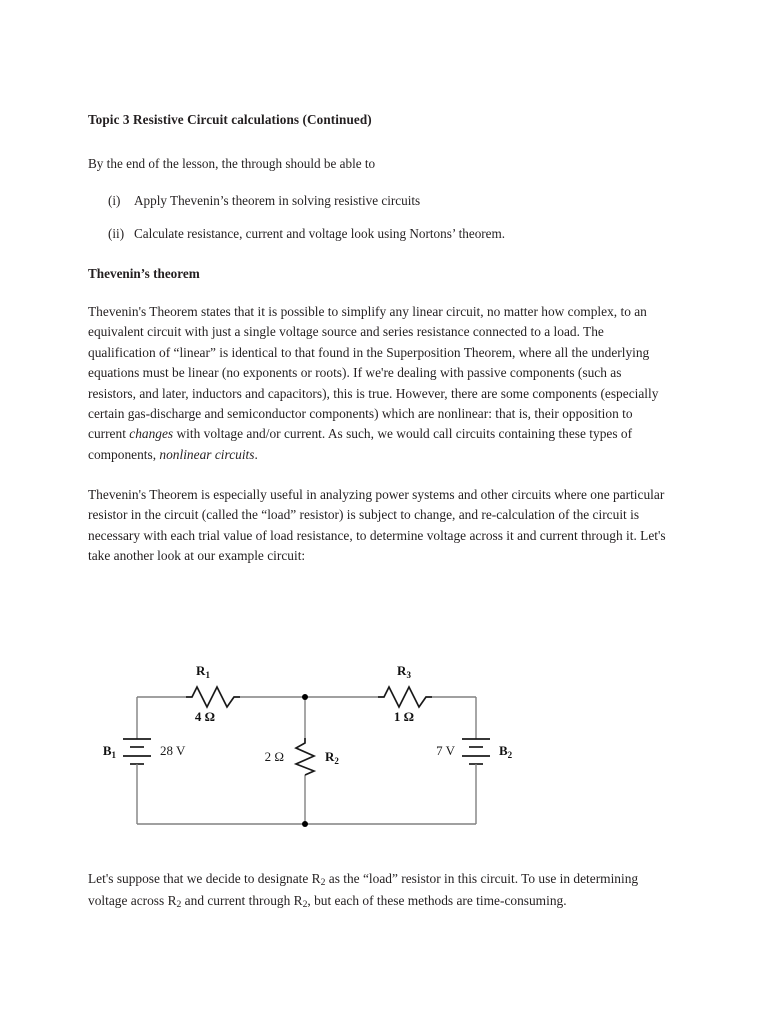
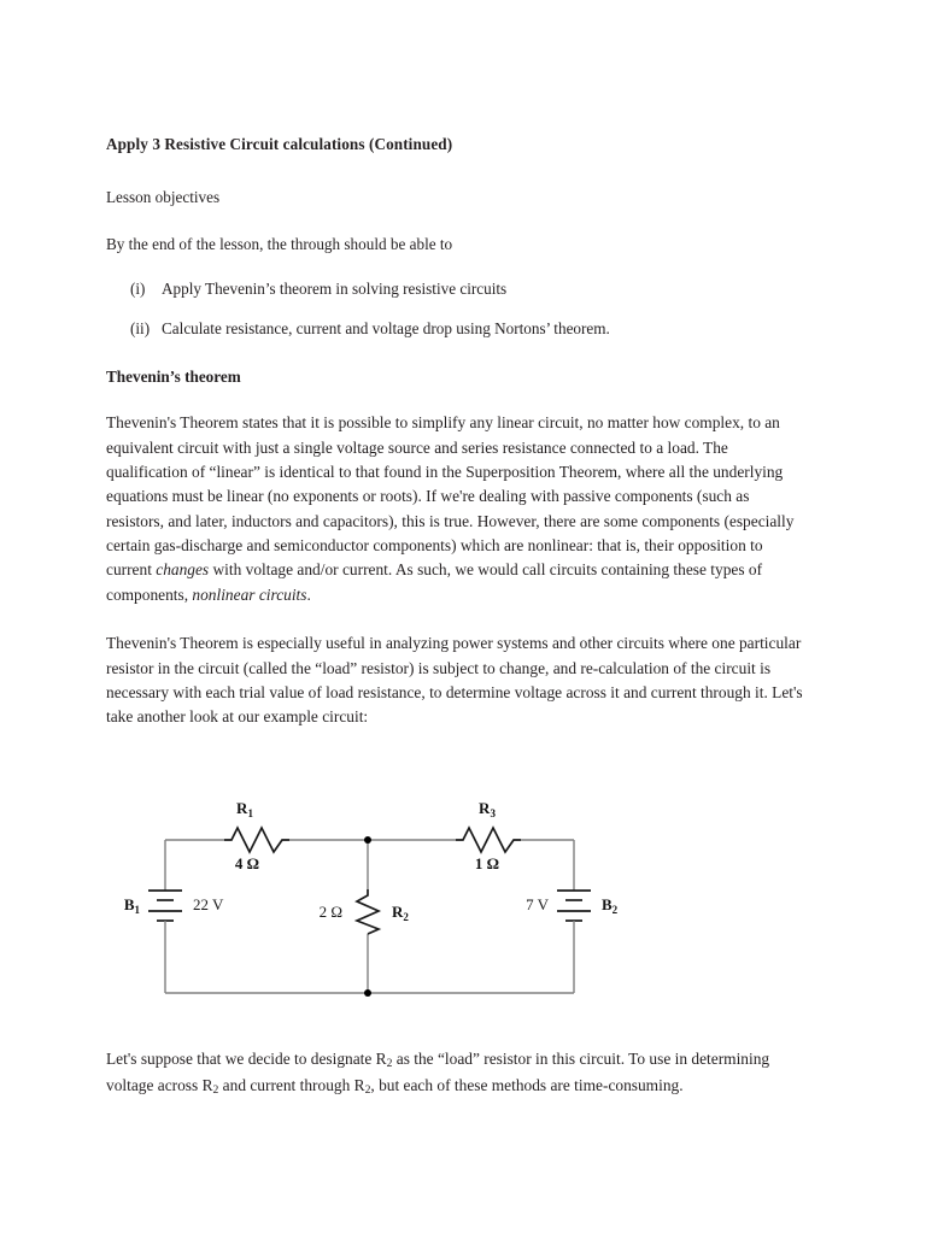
- Topic 3 Resistive Circuit calculations (Continued)
+ Apply 3 Resistive Circuit calculations (Continued)
+ Lesson objectives
  By the end of the lesson, the through should be able to
  (i)
  Apply Thevenin’s theorem in solving resistive circuits
  (ii)
- Calculate resistance, current and voltage look using Nortons’ theorem.
+ Calculate resistance, current and voltage drop using Nortons’ theorem.
  Thevenin’s theorem
  Thevenin's Theorem states that it is possible to simplify any linear circuit, no matter how complex, to an equivalent circuit with just a single voltage source and series resistance connected to a load. The qualification of “linear” is identical to that found in the Superposition Theorem, where all the underlying equations must be linear (no exponents or roots). If we're dealing with passive components (such as resistors, and later, inductors and capacitors), this is true. However, there are some components (especially certain gas-discharge and semiconductor components) which are nonlinear: that is, their opposition to current changes with voltage and/or current. As such, we would call circuits containing these types of components, nonlinear circuits.
  Thevenin's Theorem is especially useful in analyzing power systems and other circuits where one particular resistor in the circuit (called the “load” resistor) is subject to change, and re-calculation of the circuit is necessary with each trial value of load resistance, to determine voltage across it and current through it. Let's take another look at our example circuit:
  R1
  4 Ω
  R3
  1 Ω
  R2
  2 Ω
  B1
- 28 V
+ 22 V
  7 V
  B2
  Let's suppose that we decide to designate R2 as the “load” resistor in this circuit. To use in determining voltage across R2 and current through R2, but each of these methods are time-consuming.
